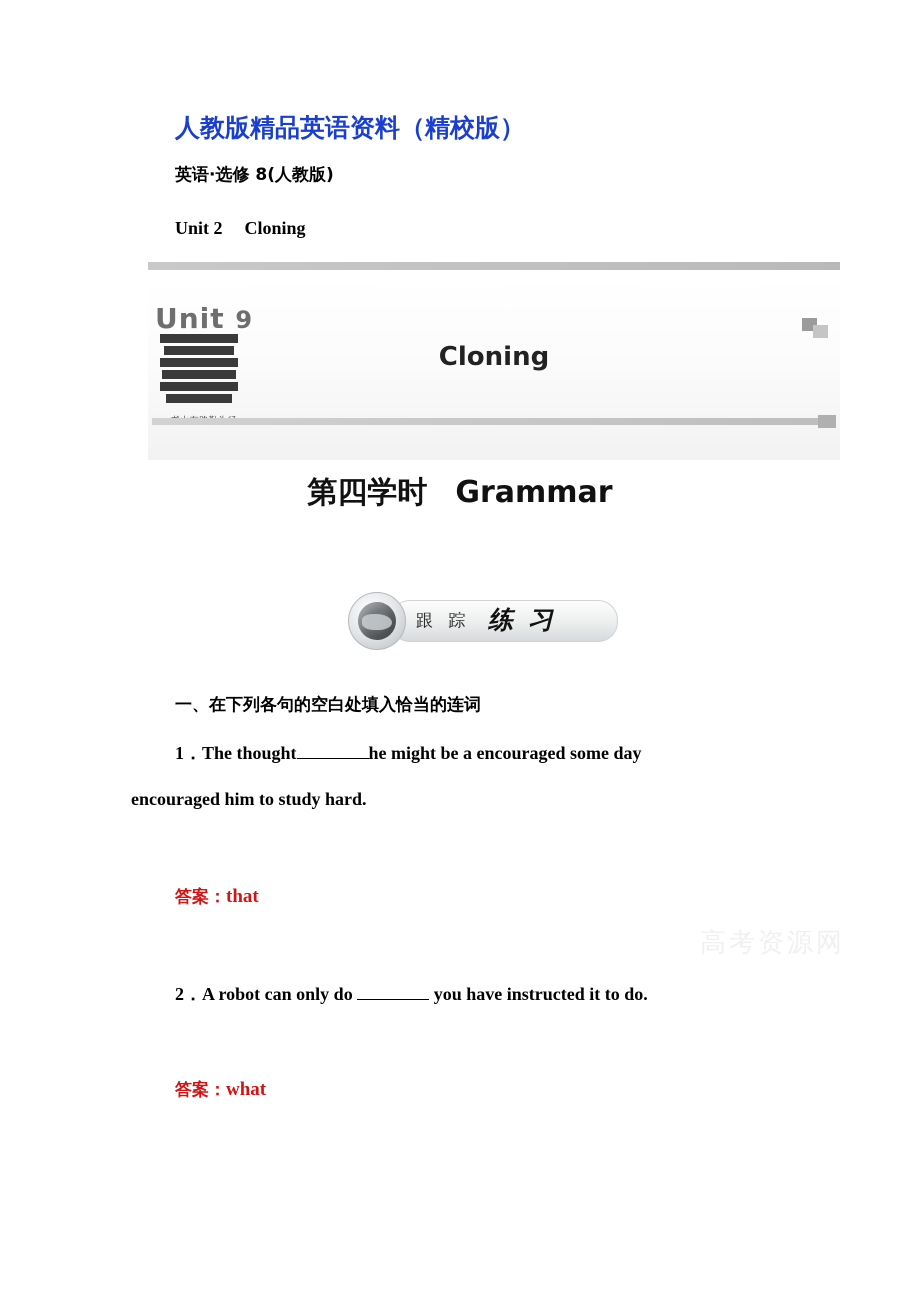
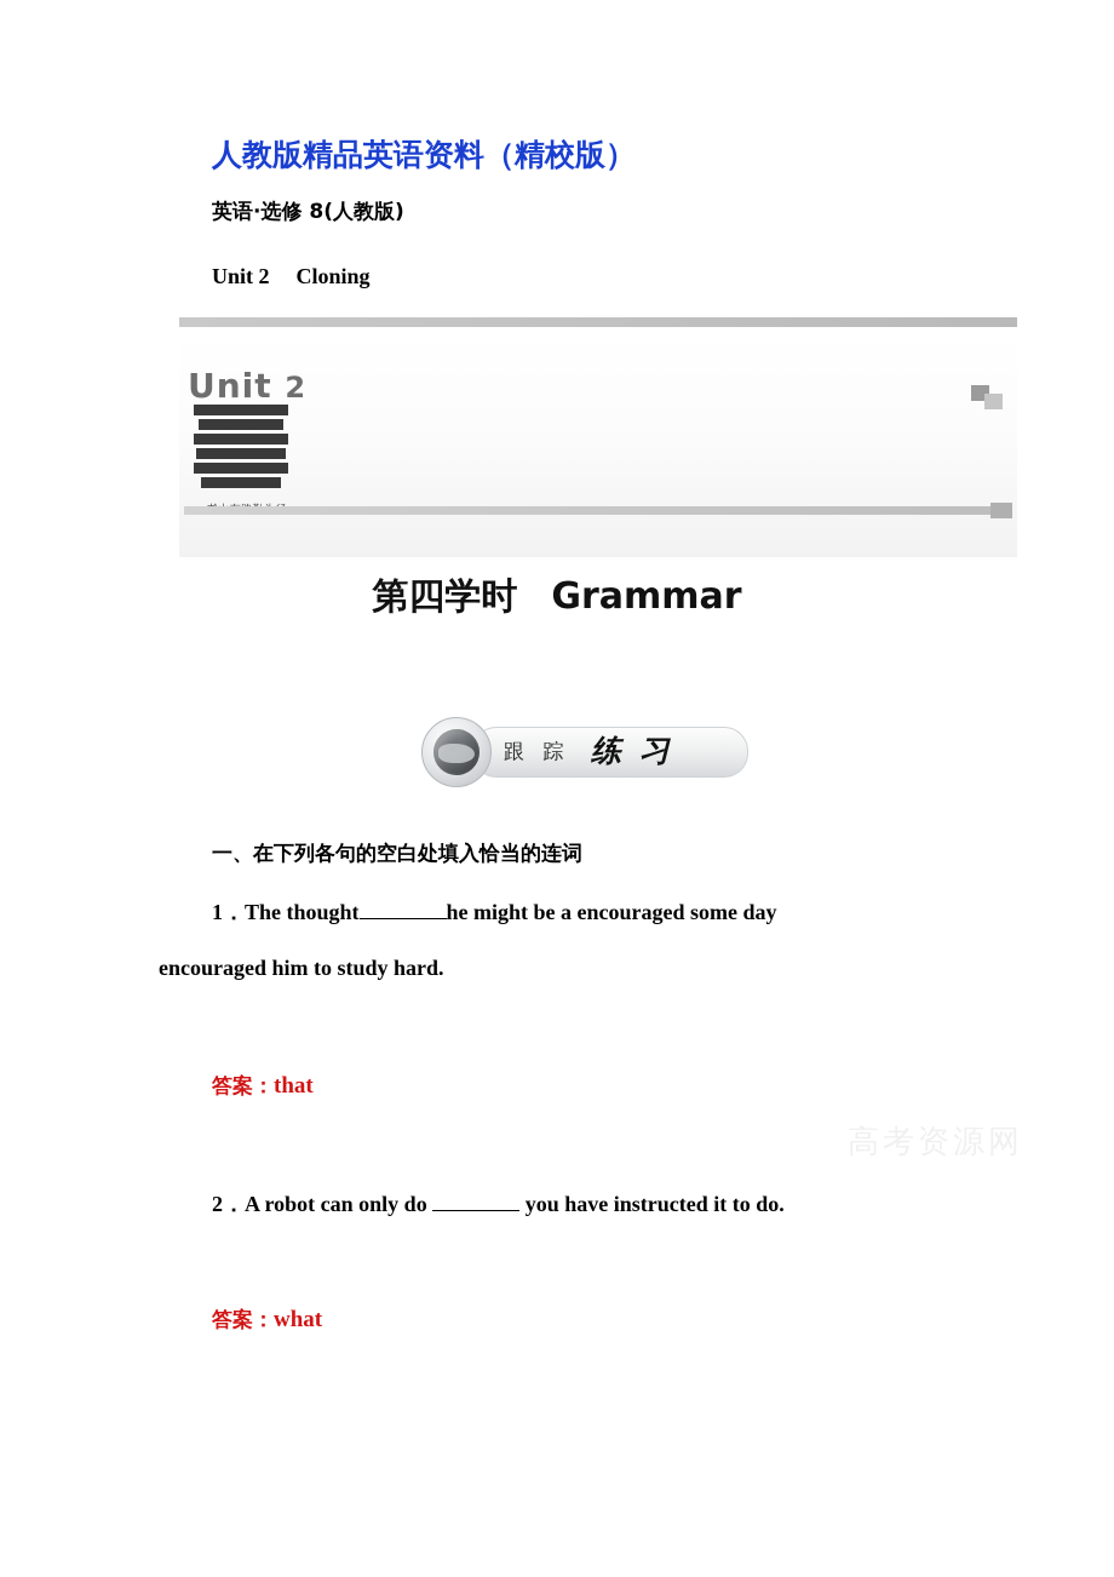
  人教版精品英语资料（精校版）
  英语·选修 8(人教版)
  Unit 2 Cloning
- Unit 9
+ Unit 2
- Cloning
  第四学时 Grammar
  跟 踪
  练 习
  一、在下列各句的空白处填入恰当的连词
  1．The thought he might be a encouraged some day
  encouraged him to study hard.
  答案：that
  2．A robot can only do you have instructed it to do.
  答案：what
